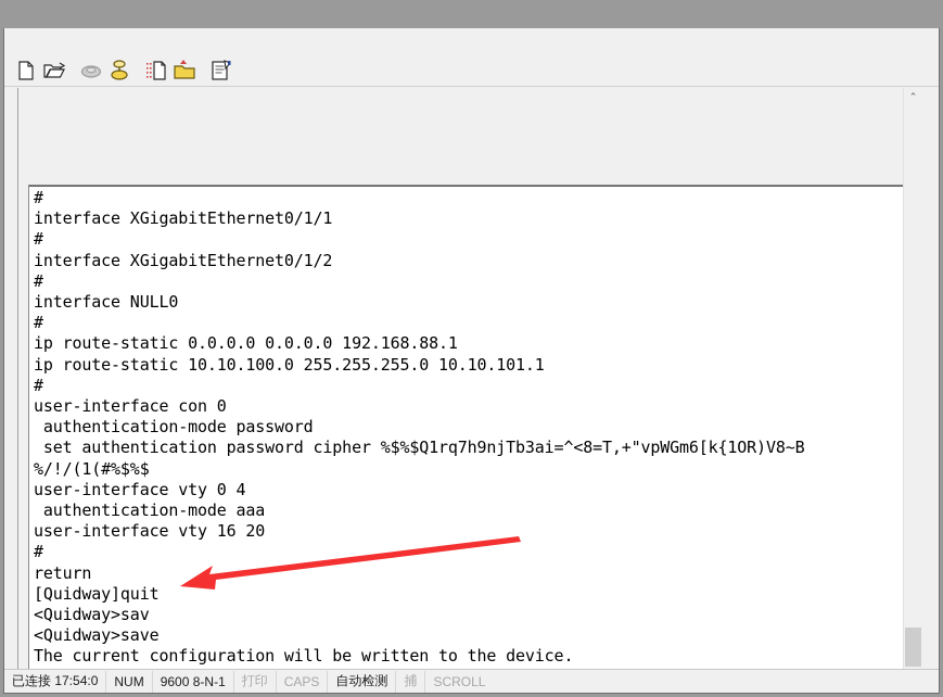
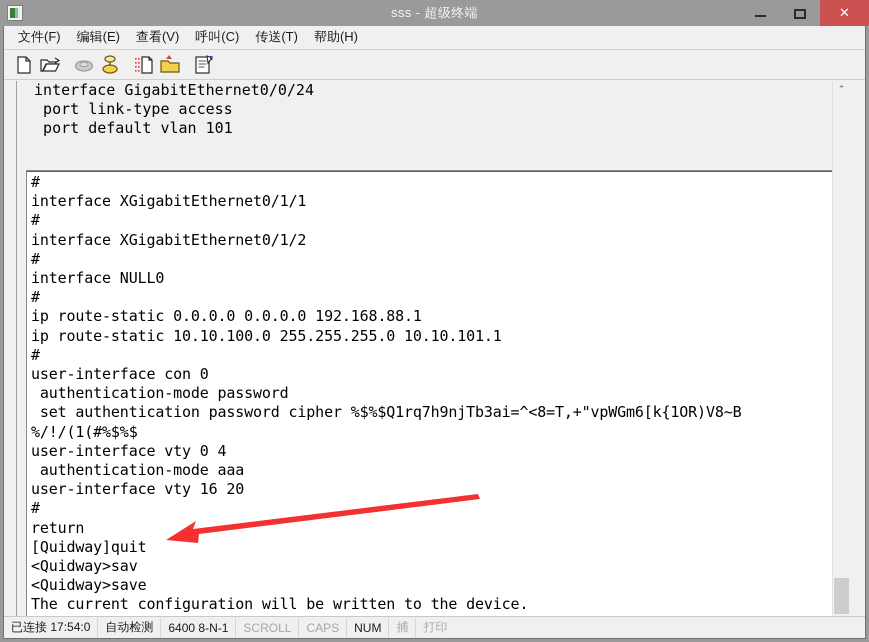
+ sss - 超级终端
+ ✕
+ 文件(F)
+ 编辑(E)
+ 查看(V)
+ 呼叫(C)
+ 传送(T)
+ 帮助(H)
+ interface GigabitEthernet0/0/24
+ port link-type access
+ port default vlan 101
  #
  interface XGigabitEthernet0/1/1
  #
  interface XGigabitEthernet0/1/2
  #
  interface NULL0
  #
  ip route-static 0.0.0.0 0.0.0.0 192.168.88.1
  ip route-static 10.10.100.0 255.255.255.0 10.10.101.1
  #
  user-interface con 0
  authentication-mode password
  set authentication password cipher %$%$Q1rq7h9njTb3ai=^<8=T,+"vpWGm6[k{1OR)V8~B
  %/!/(1(#%$%$
  user-interface vty 0 4
  authentication-mode aaa
  user-interface vty 16 20
  #
  return
  [Quidway]quit
  <Quidway>sav
  <Quidway>save
  The current configuration will be written to the device.
  ⌃
  已连接 17:54:0
- NUM
+ 自动检测
- 9600 8-N-1
+ 6400 8-N-1
- 打印
+ SCROLL
  CAPS
- 自动检测
+ NUM
  捕
- SCROLL
+ 打印
